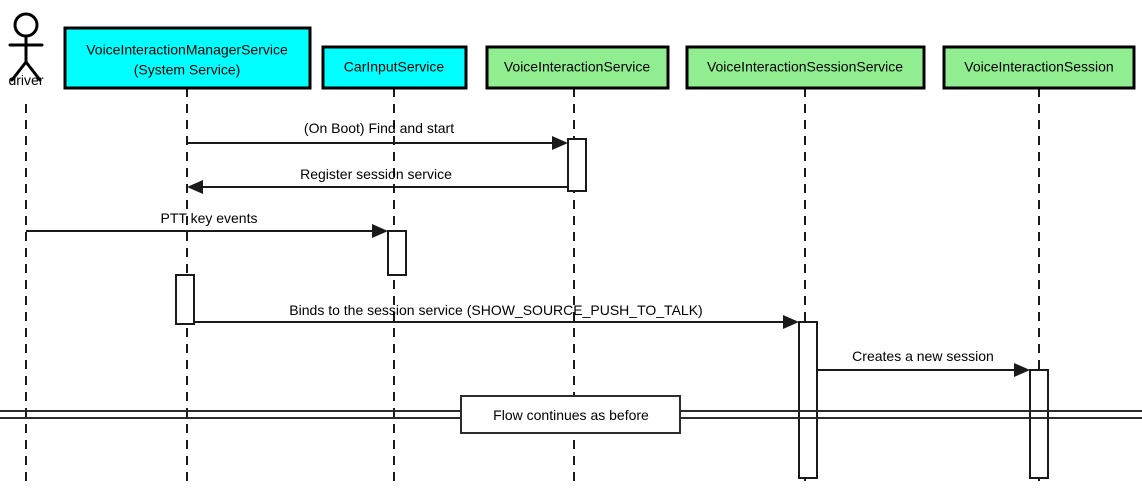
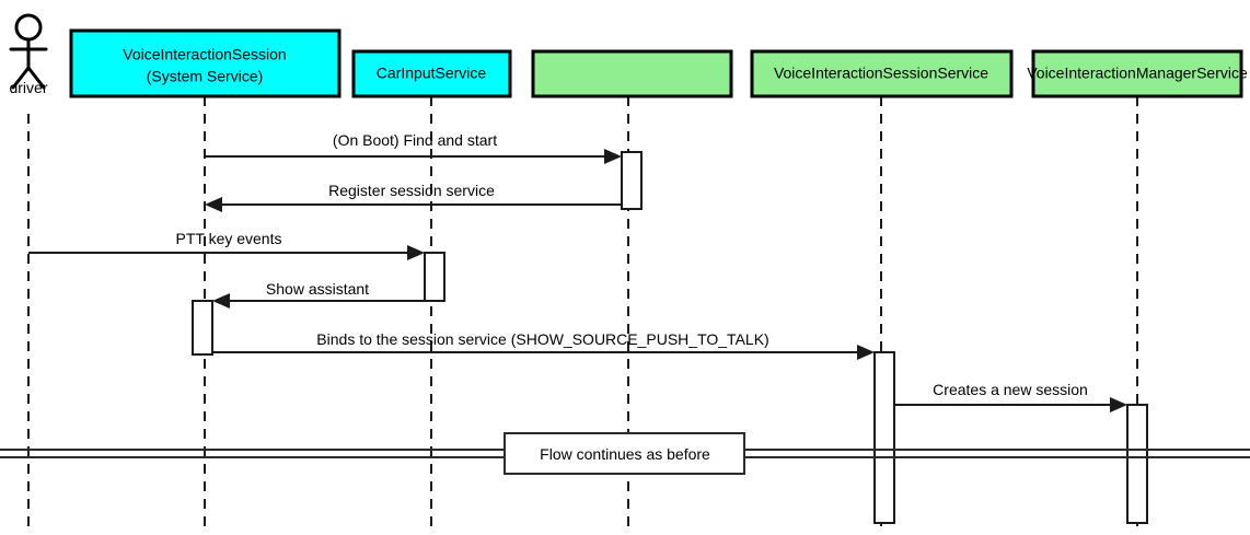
  driver
- VoiceInteractionManagerService
+ VoiceInteractionSession
  (System Service)
  CarInputService
- VoiceInteractionService
  VoiceInteractionSessionService
- VoiceInteractionSession
+ VoiceInteractionManagerService
  (On Boot) Find and start
  Register session service
  PTT key events
+ Show assistant
  Binds to the session service (SHOW_SOURCE_PUSH_TO_TALK)
  Creates a new session
  Flow continues as before
